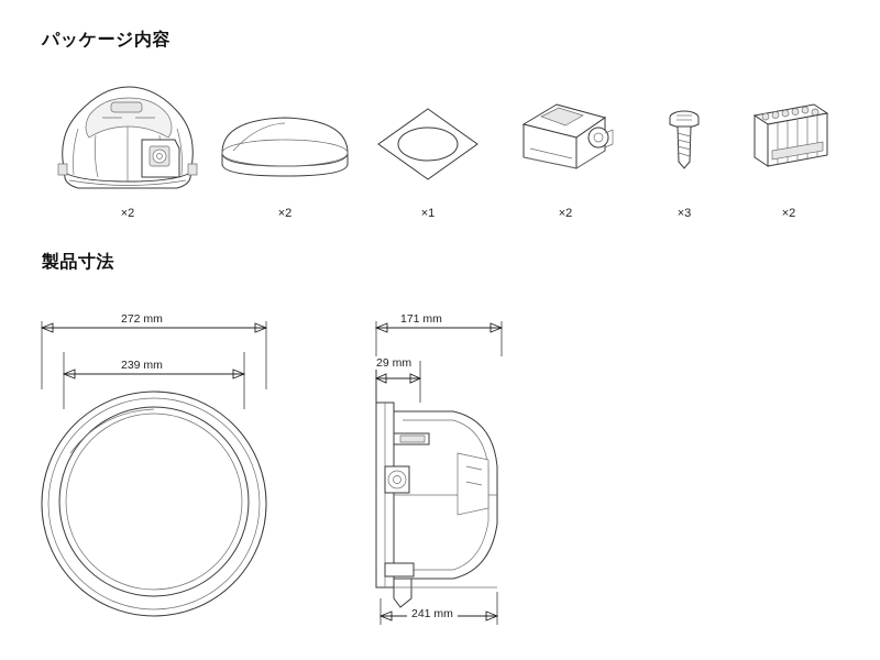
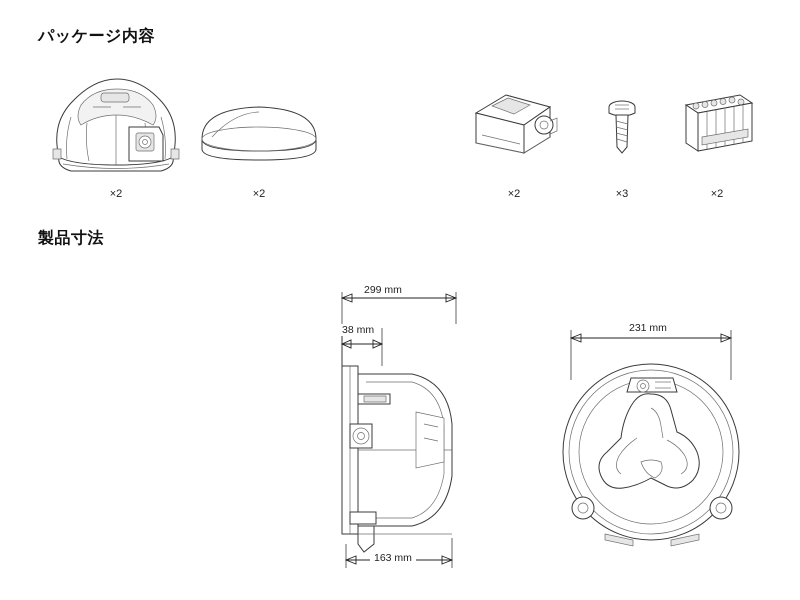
  パッケージ内容
  ×2
  ×2
- ×1
  ×2
  ×3
  ×2
  製品寸法
- 272 mm
- 239 mm
- 171 mm
+ 299 mm
- 29 mm
+ 38 mm
- 241 mm
+ 163 mm
+ 231 mm
